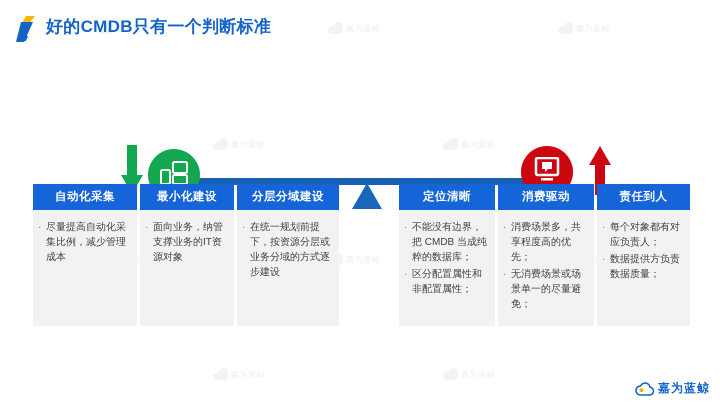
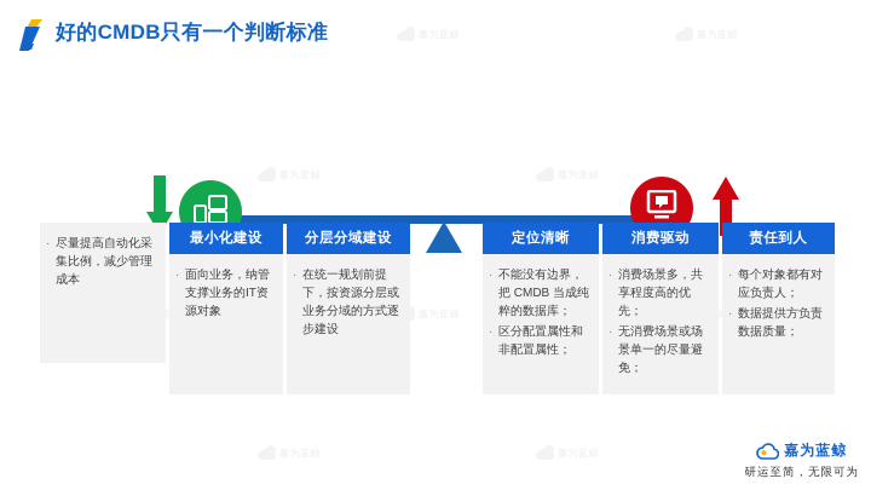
  嘉为蓝鲸
  好的CMDB只有一个判断标准
- 自动化采集
  ·
  尽量提高自动化采集比例，减少管理成本
  最小化建设
  ·
  面向业务，纳管支撑业务的IT资源对象
  分层分域建设
  ·
  在统一规划前提下，按资源分层或业务分域的方式逐步建设
  定位清晰
  ·
  不能没有边界，把 CMDB 当成纯粹的数据库；
  ·
  区分配置属性和非配置属性；
  消费驱动
  ·
  消费场景多，共享程度高的优先；
  ·
  无消费场景或场景单一的尽量避免；
  责任到人
  ·
  每个对象都有对应负责人；
  ·
  数据提供方负责数据质量；
  嘉为蓝鲸
+ 研运至简，无限可为
